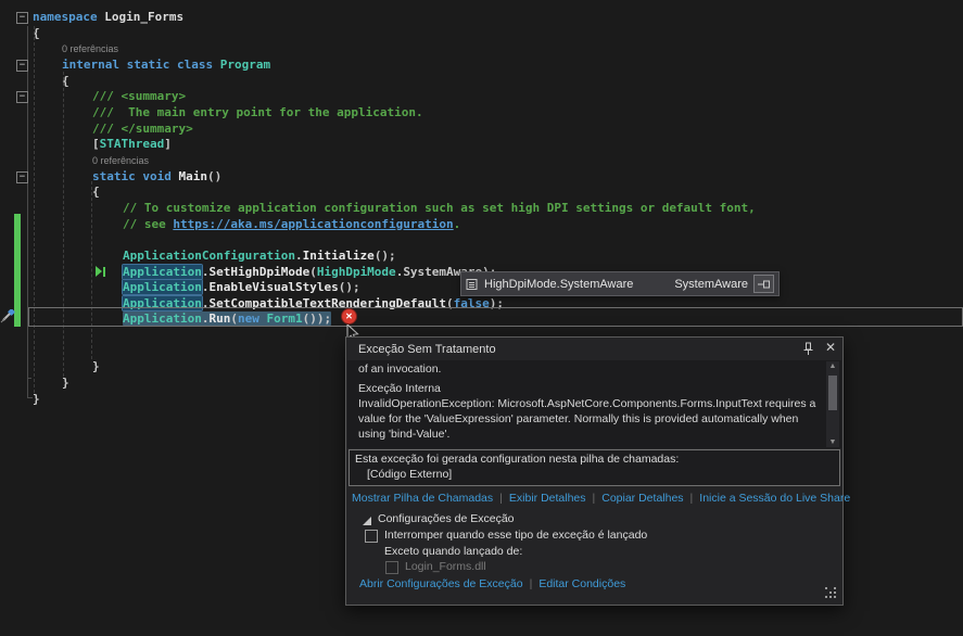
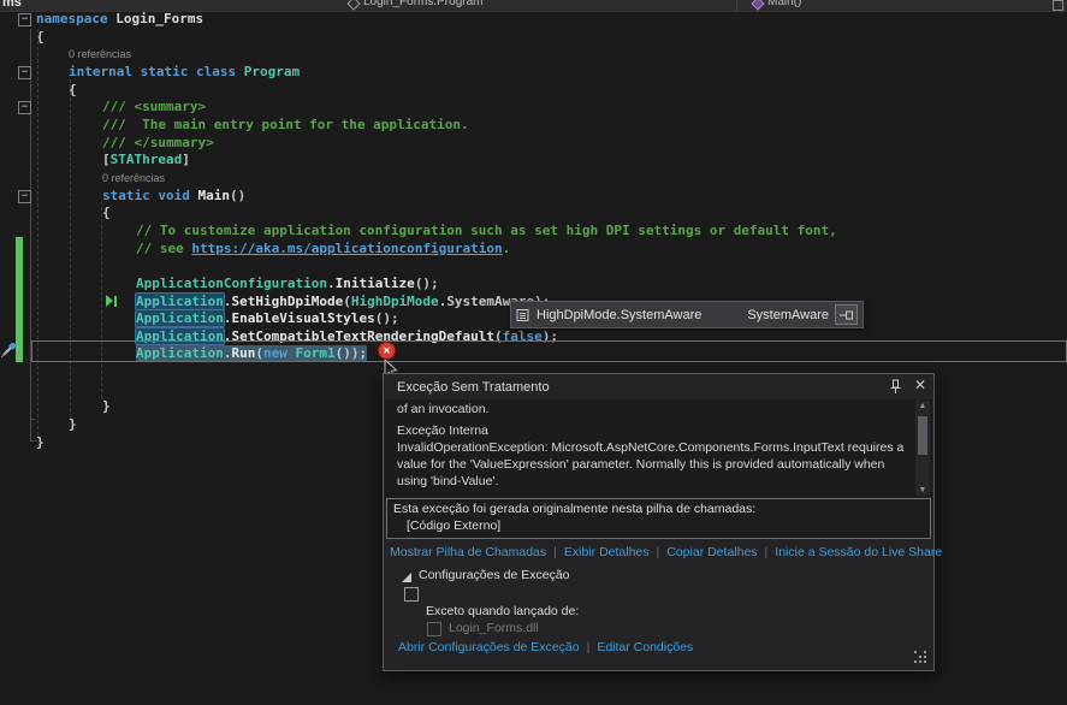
+ ms
+ Login_Forms.Program
+ Main()
  namespace Login_Forms
  {
  0 referências
  internal static class Program
  {
  /// <summary>
  /// The main entry point for the application.
  /// </summary>
  [STAThread]
  0 referências
  static void Main()
  {
  // To customize application configuration such as set high DPI settings or default font,
  // see https://aka.ms/applicationconfiguration.
  ApplicationConfiguration.Initialize();
  Application.SetHighDpiMode(HighDpiMode.SystemAw
  Application.EnableVisualStyles();
  Application.SetCompatibleTextRenderingDefault(false);
  Application.Run(new Form1());
  }
  }
  }
  −
  −
  −
  −
  ✕
  HighDpiMode.SystemAware
  SystemAware
  Exceção Sem Tratamento
  ✕
  of an invocation.
  Exceção Interna
  InvalidOperationException: Microsoft.AspNetCore.Components.Forms.InputText requires a
  value for the 'ValueExpression' parameter. Normally this is provided automatically when
  using 'bind-Value'.
- Esta exceção foi gerada configuration nesta pilha de chamadas:
+ Esta exceção foi gerada originalmente nesta pilha de chamadas:
  [Código Externo]
  Mostrar Pilha de Chamadas | Exibir Detalhes | Copiar Detalhes | Inicie a Sessão do Live Share
  Configurações de Exceção
- Interromper quando esse tipo de exceção é lançado
  Exceto quando lançado de:
  Login_Forms.dll
  Abrir Configurações de Exceção | Editar Condições
